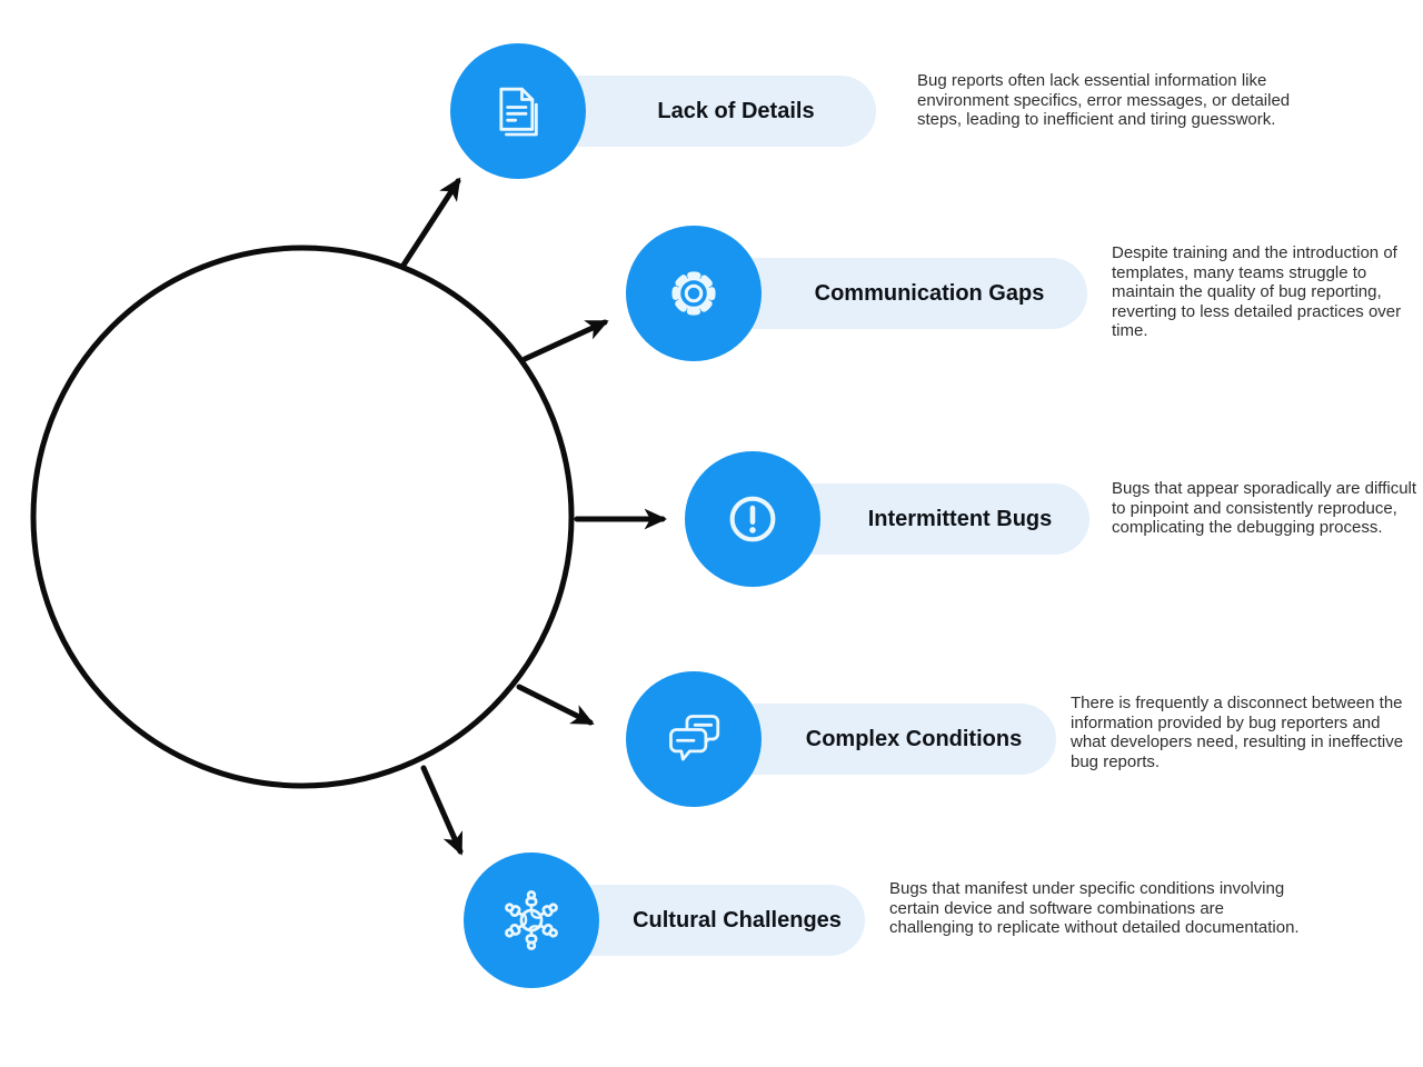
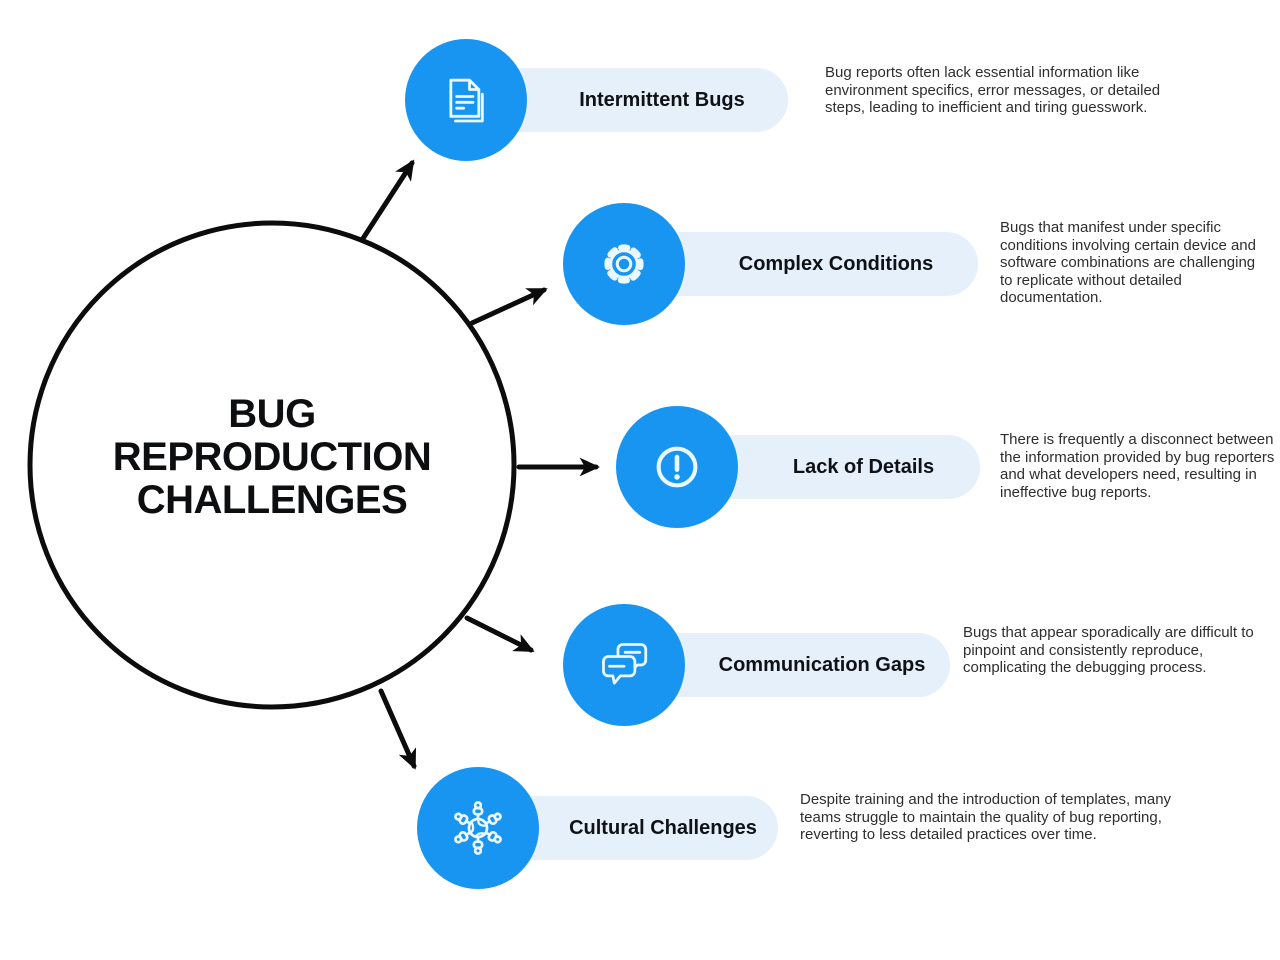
+ BUG REPRODUCTION CHALLENGES
- Lack of Details
+ Intermittent Bugs
  Bug reports often lack essential information like environment specifics, error messages, or detailed steps, leading to inefficient and tiring guesswork.
- Communication Gaps
+ Complex Conditions
- Despite training and the introduction of templates, many teams struggle to maintain the quality of bug reporting, reverting to less detailed practices over time.
+ Bugs that manifest under specific conditions involving certain device and software combinations are challenging to replicate without detailed documentation.
- Intermittent Bugs
+ Lack of Details
- Bugs that appear sporadically are difficult to pinpoint and consistently reproduce, complicating the debugging process.
+ There is frequently a disconnect between the information provided by bug reporters and what developers need, resulting in ineffective bug reports.
- Complex Conditions
+ Communication Gaps
- There is frequently a disconnect between the information provided by bug reporters and what developers need, resulting in ineffective bug reports.
+ Bugs that appear sporadically are difficult to pinpoint and consistently reproduce, complicating the debugging process.
  Cultural Challenges
- Bugs that manifest under specific conditions involving certain device and software combinations are challenging to replicate without detailed documentation.
+ Despite training and the introduction of templates, many teams struggle to maintain the quality of bug reporting, reverting to less detailed practices over time.
